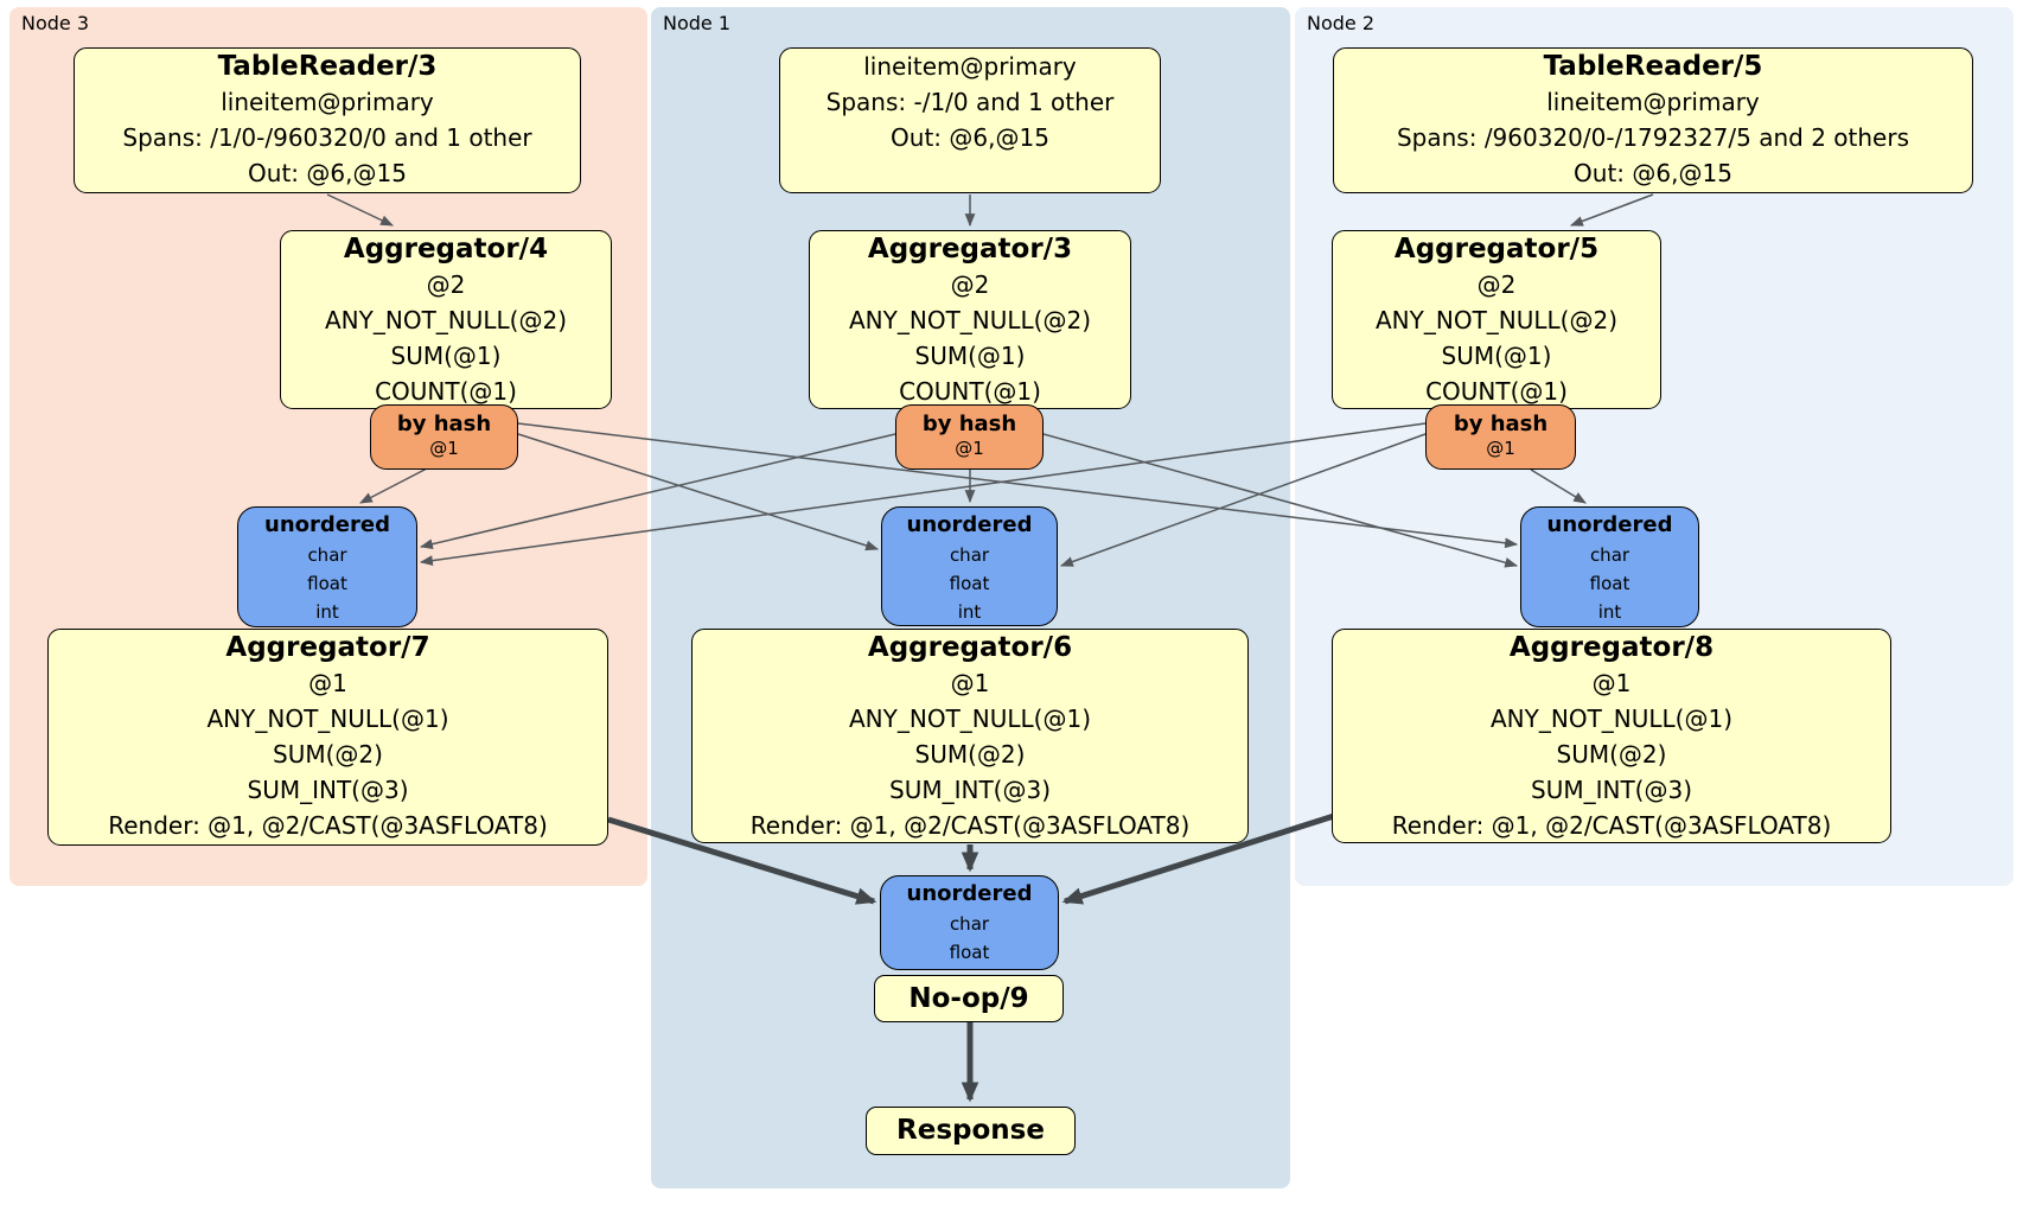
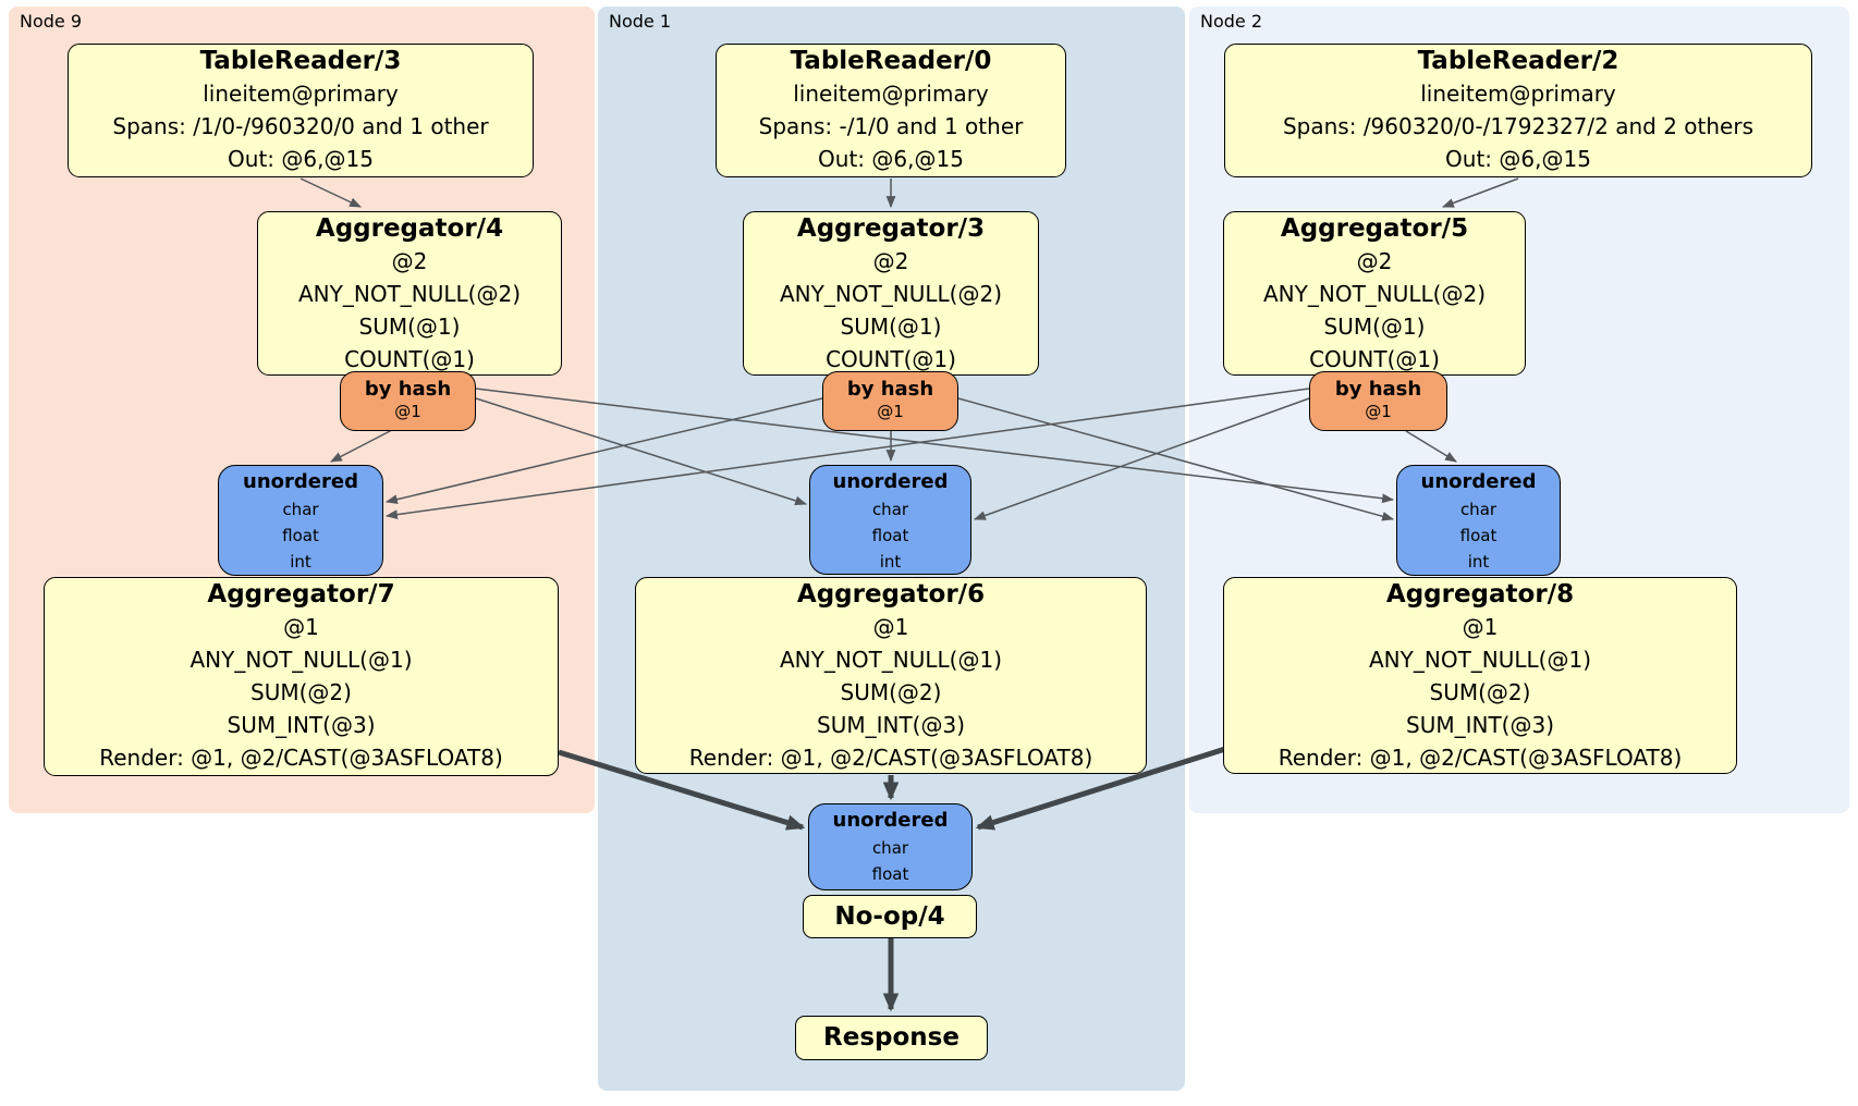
- Node 3
+ Node 9
  Node 1
  Node 2
  TableReader/3
  lineitem@primary
  Spans: /1/0-/960320/0 and 1 other
  Out: @6,@15
+ TableReader/0
  lineitem@primary
  Spans: -/1/0 and 1 other
  Out: @6,@15
- TableReader/5
+ TableReader/2
  lineitem@primary
- Spans: /960320/0-/1792327/5 and 2 others
+ Spans: /960320/0-/1792327/2 and 2 others
  Out: @6,@15
  Aggregator/4
  @2
  ANY_NOT_NULL(@2)
  SUM(@1)
  COUNT(@1)
  Aggregator/3
  @2
  ANY_NOT_NULL(@2)
  SUM(@1)
  COUNT(@1)
  Aggregator/5
  @2
  ANY_NOT_NULL(@2)
  SUM(@1)
  COUNT(@1)
  by hash
  @1
  by hash
  @1
  by hash
  @1
  unordered
  char
  float
  int
  unordered
  char
  float
  int
  unordered
  char
  float
  int
  Aggregator/7
  @1
  ANY_NOT_NULL(@1)
  SUM(@2)
  SUM_INT(@3)
  Render: @1, @2/CAST(@3ASFLOAT8)
  Aggregator/6
  @1
  ANY_NOT_NULL(@1)
  SUM(@2)
  SUM_INT(@3)
  Render: @1, @2/CAST(@3ASFLOAT8)
  Aggregator/8
  @1
  ANY_NOT_NULL(@1)
  SUM(@2)
  SUM_INT(@3)
  Render: @1, @2/CAST(@3ASFLOAT8)
  unordered
  char
  float
- No-op/9
+ No-op/4
  Response
